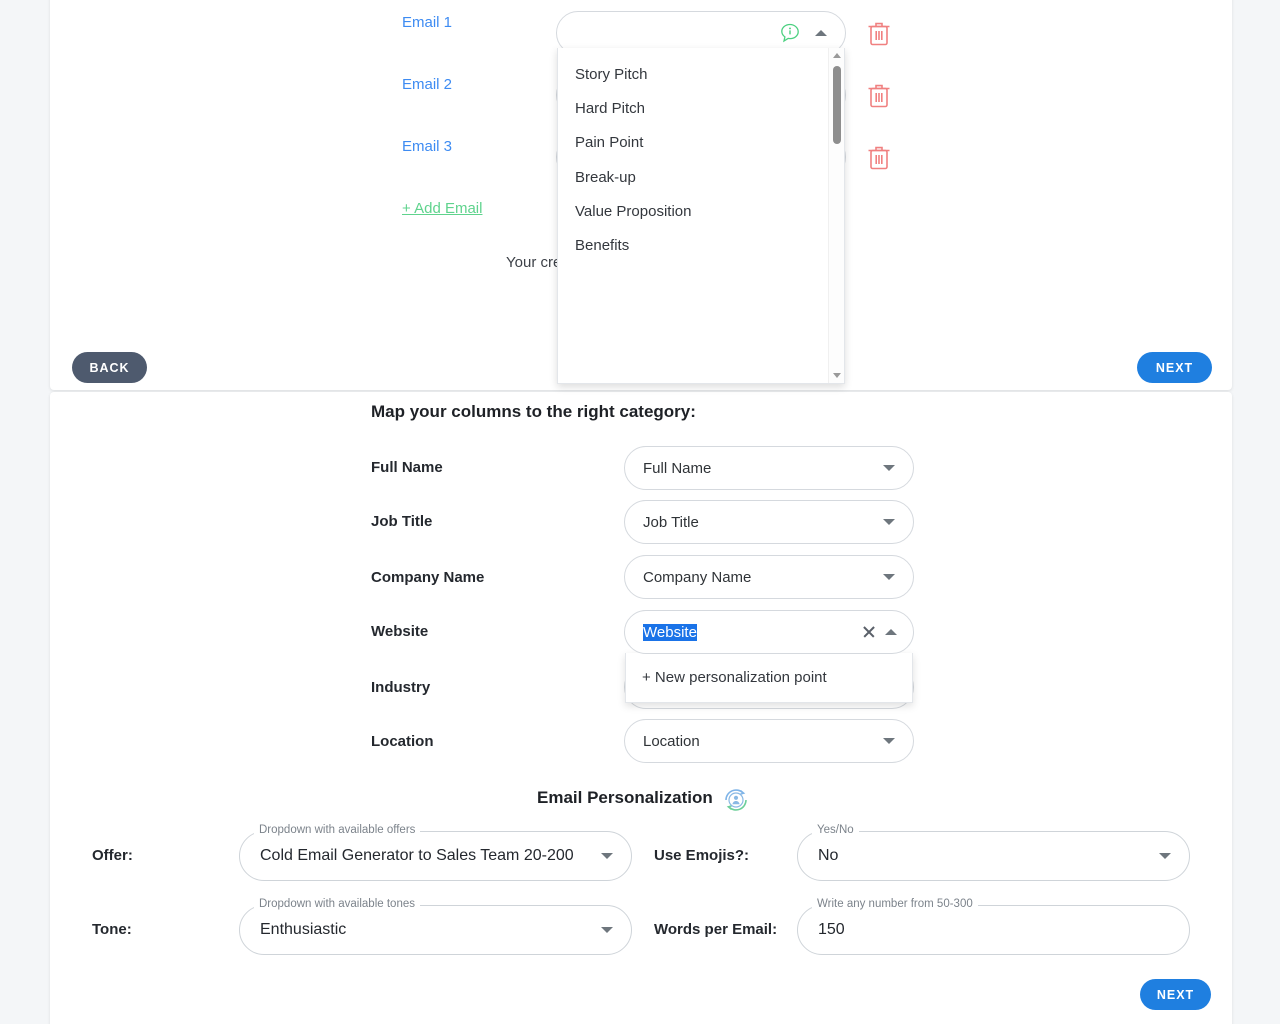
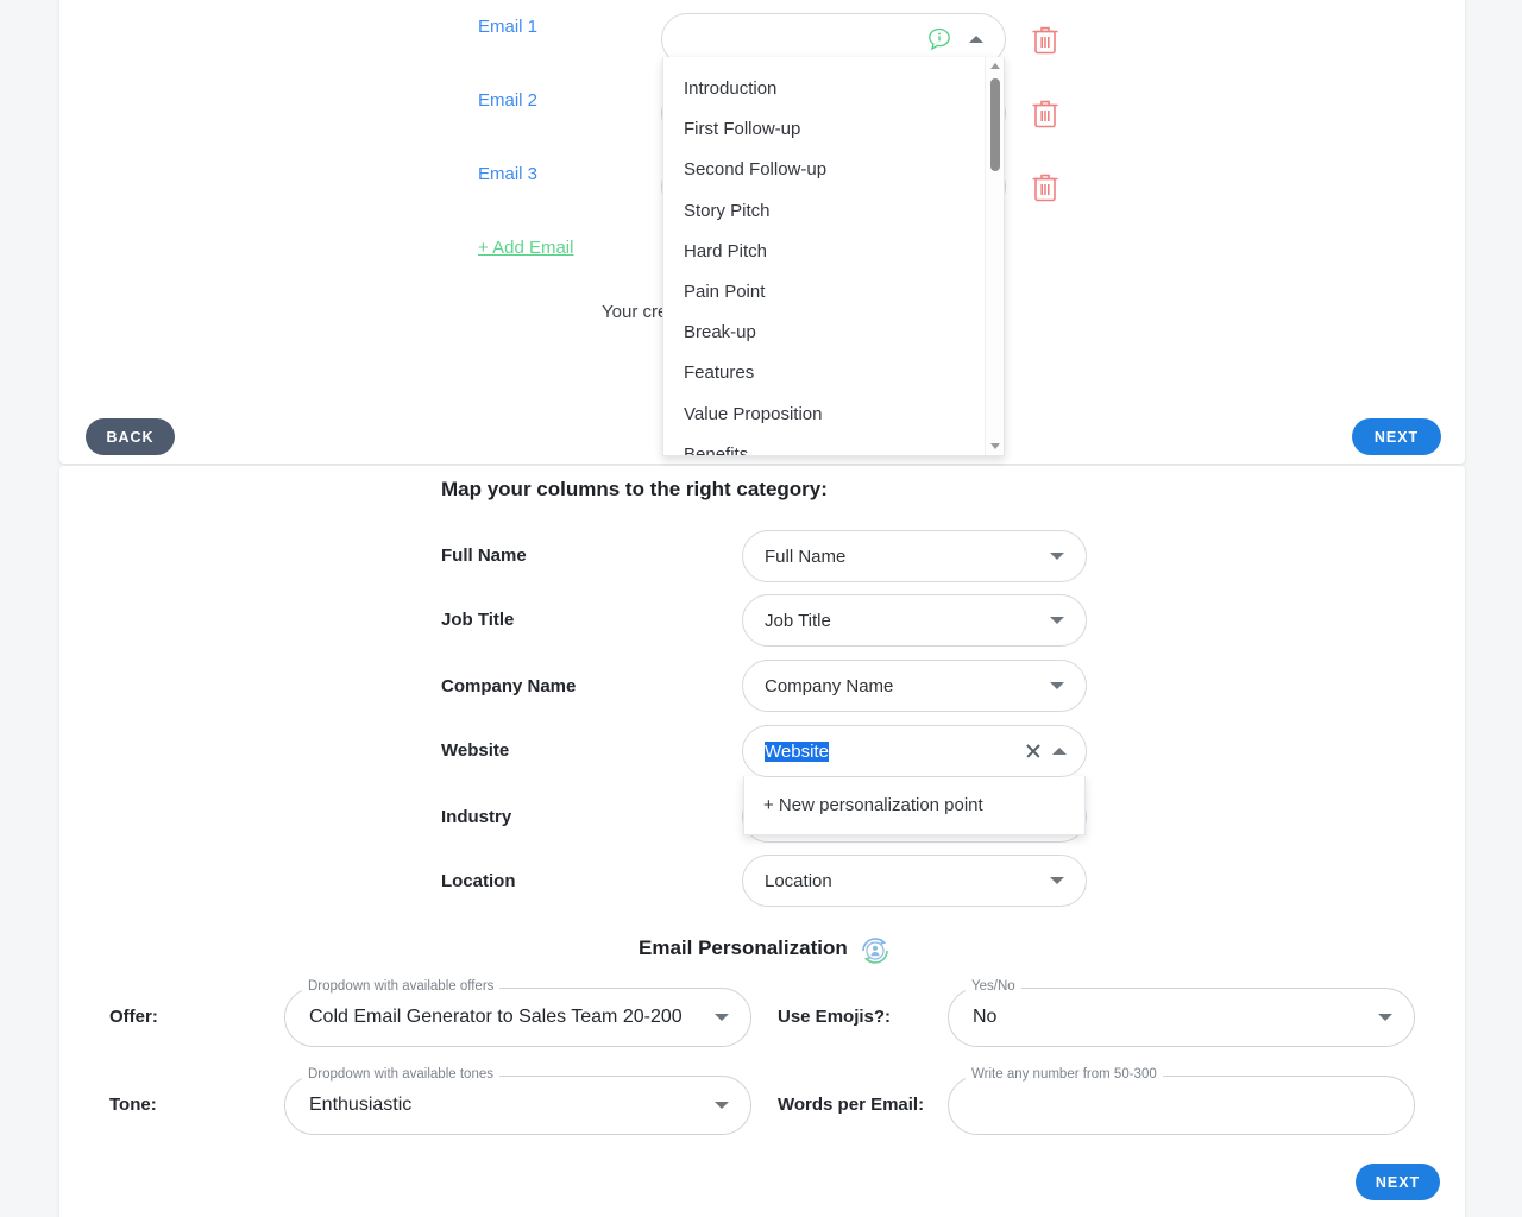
  Email 1
  Email 2
  Email 3
  + Add Email
  Your cr
+ Introduction
+ First Follow-up
+ Second Follow-up
  Story Pitch
  Hard Pitch
  Pain Point
  Break-up
+ Features
  Value Proposition
  Benefits
  BACK
  NEXT
  Map your columns to the right category:
  Full Name
  Job Title
  Company Name
  Website
  Industry
  Location
  Full Name
  Job Title
  Company Name
  Website
  + New personalization point
  Location
  Email Personalization
  Offer:
  Use Emojis?:
  Tone:
  Words per Email:
  Dropdown with available offers
  Cold Email Generator to Sales Team 20-200
  Yes/No
  No
  Dropdown with available tones
  Enthusiastic
  Write any number from 50-300
- 150
  NEXT
